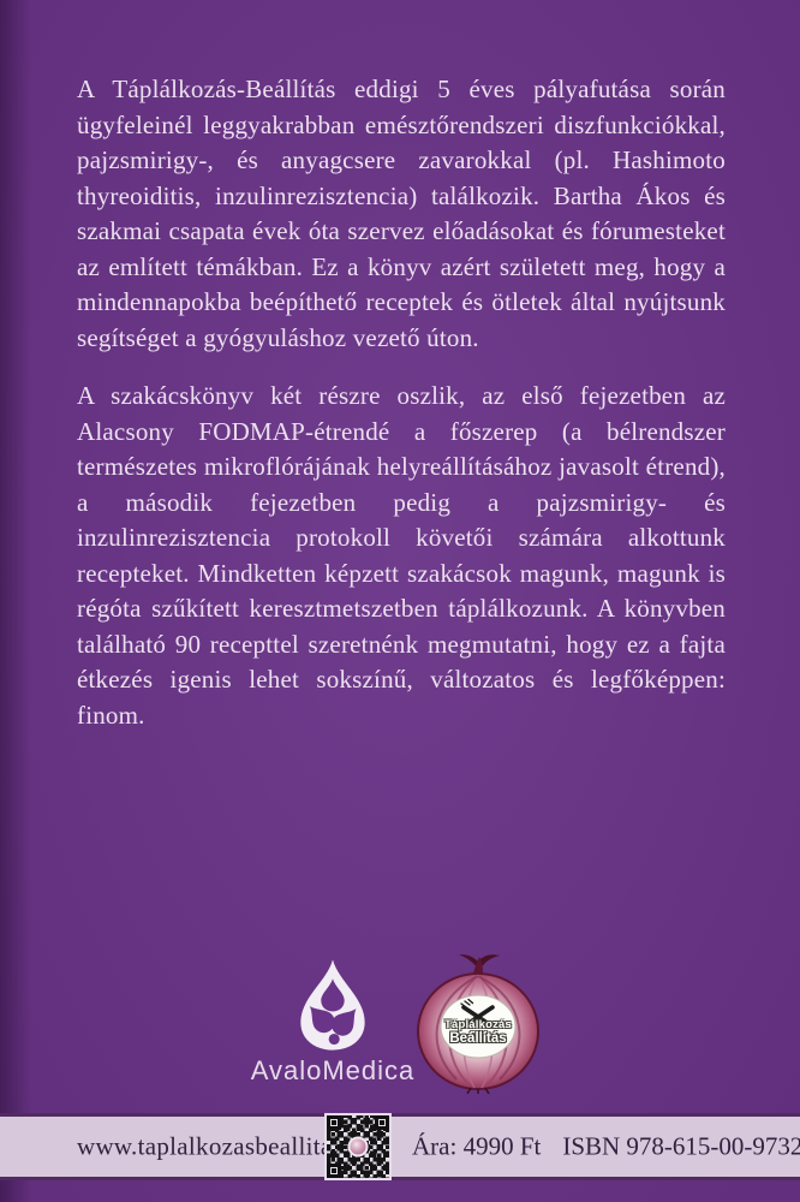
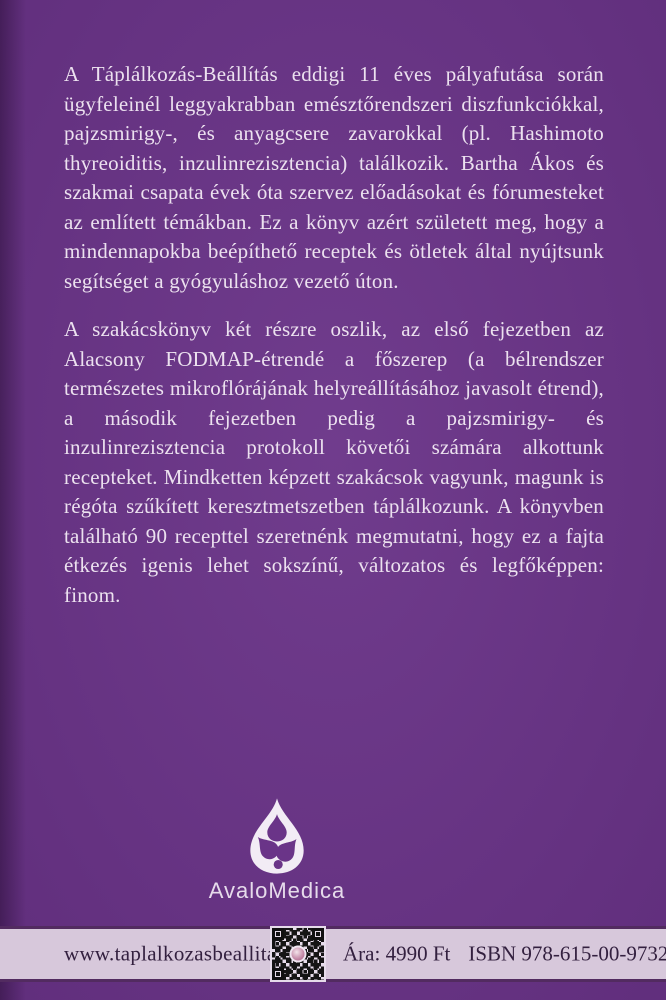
- A Táplálkozás-Beállítás eddigi 5 éves pályafutása során ügyfeleinél leggyakrabban emésztőrendszeri diszfunkciókkal, pajzsmirigy-, és anyagcsere zavarokkal (pl. Hashimoto thyreoiditis, inzulinrezisztencia) találkozik. Bartha Ákos és szakmai csapata évek óta szervez előadásokat és fórumesteket az említett témákban. Ez a könyv azért született meg, hogy a mindennapokba beépíthető receptek és ötletek által nyújtsunk segítséget a gyógyuláshoz vezető úton.
+ A Táplálkozás-Beállítás eddigi 11 éves pályafutása során ügyfeleinél leggyakrabban emésztőrendszeri diszfunkciókkal, pajzsmirigy-, és anyagcsere zavarokkal (pl. Hashimoto thyreoiditis, inzulinrezisztencia) találkozik. Bartha Ákos és szakmai csapata évek óta szervez előadásokat és fórumesteket az említett témákban. Ez a könyv azért született meg, hogy a mindennapokba beépíthető receptek és ötletek által nyújtsunk segítséget a gyógyuláshoz vezető úton.
- A szakácskönyv két részre oszlik, az első fejezetben az Alacsony FODMAP-étrendé a főszerep (a bélrendszer természetes mikroflórájának helyreállításához javasolt étrend), a második fejezetben pedig a pajzsmirigy- és inzulinrezisztencia protokoll követői számára alkottunk recepteket. Mindketten képzett szakácsok magunk, magunk is régóta szűkített keresztmetszetben táplálkozunk. A könyvben található 90 recepttel szeretnénk megmutatni, hogy ez a fajta étkezés igenis lehet sokszínű, változatos és legfőképpen: finom.
+ A szakácskönyv két részre oszlik, az első fejezetben az Alacsony FODMAP-étrendé a főszerep (a bélrendszer természetes mikroflórájának helyreállításához javasolt étrend), a második fejezetben pedig a pajzsmirigy- és inzulinrezisztencia protokoll követői számára alkottunk recepteket. Mindketten képzett szakácsok vagyunk, magunk is régóta szűkített keresztmetszetben táplálkozunk. A könyvben található 90 recepttel szeretnénk megmutatni, hogy ez a fajta étkezés igenis lehet sokszínű, változatos és legfőképpen: finom.
  AvaloMedica
- Táplálkozás
- Beállítás
  www.taplalkozasbeallit
  Ára: 4990 Ft
  ISBN 978-615-00-9732
